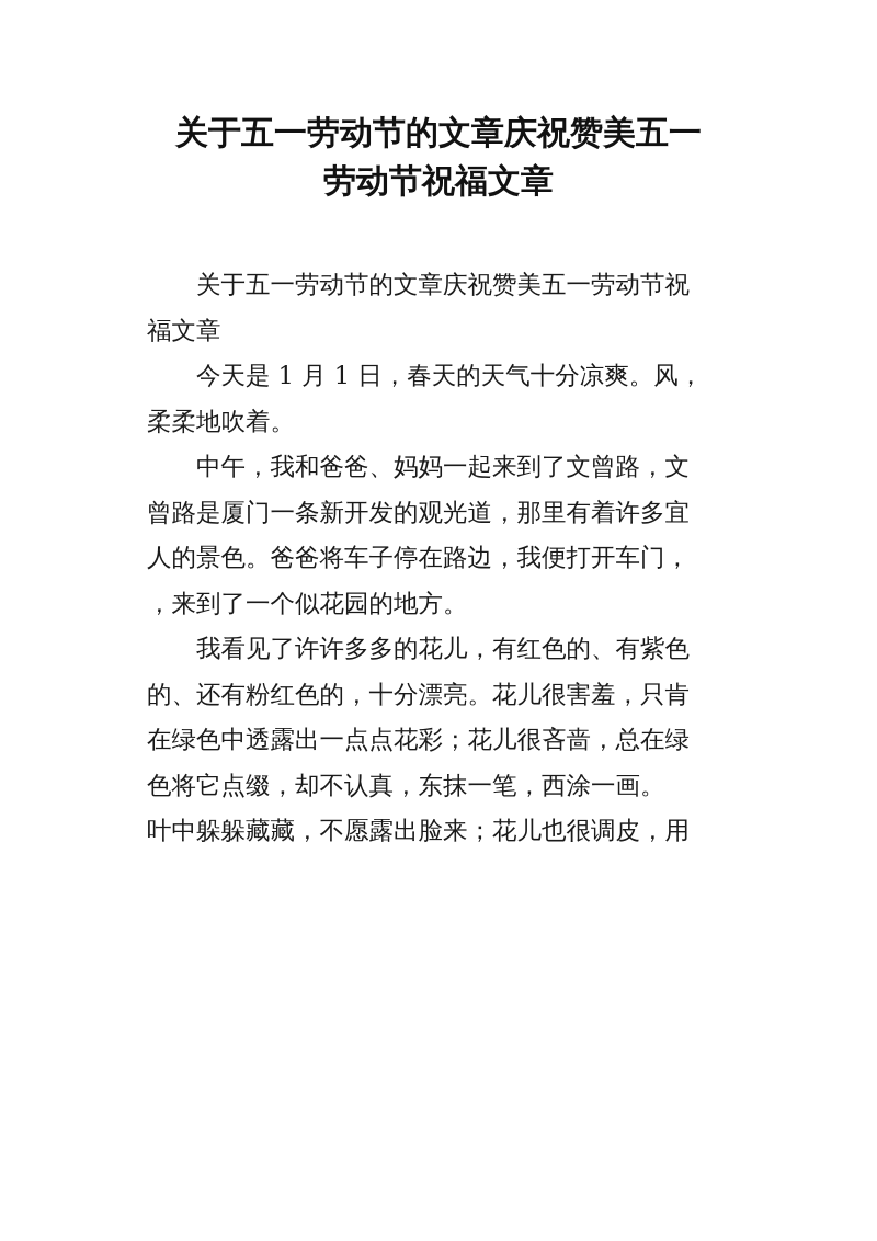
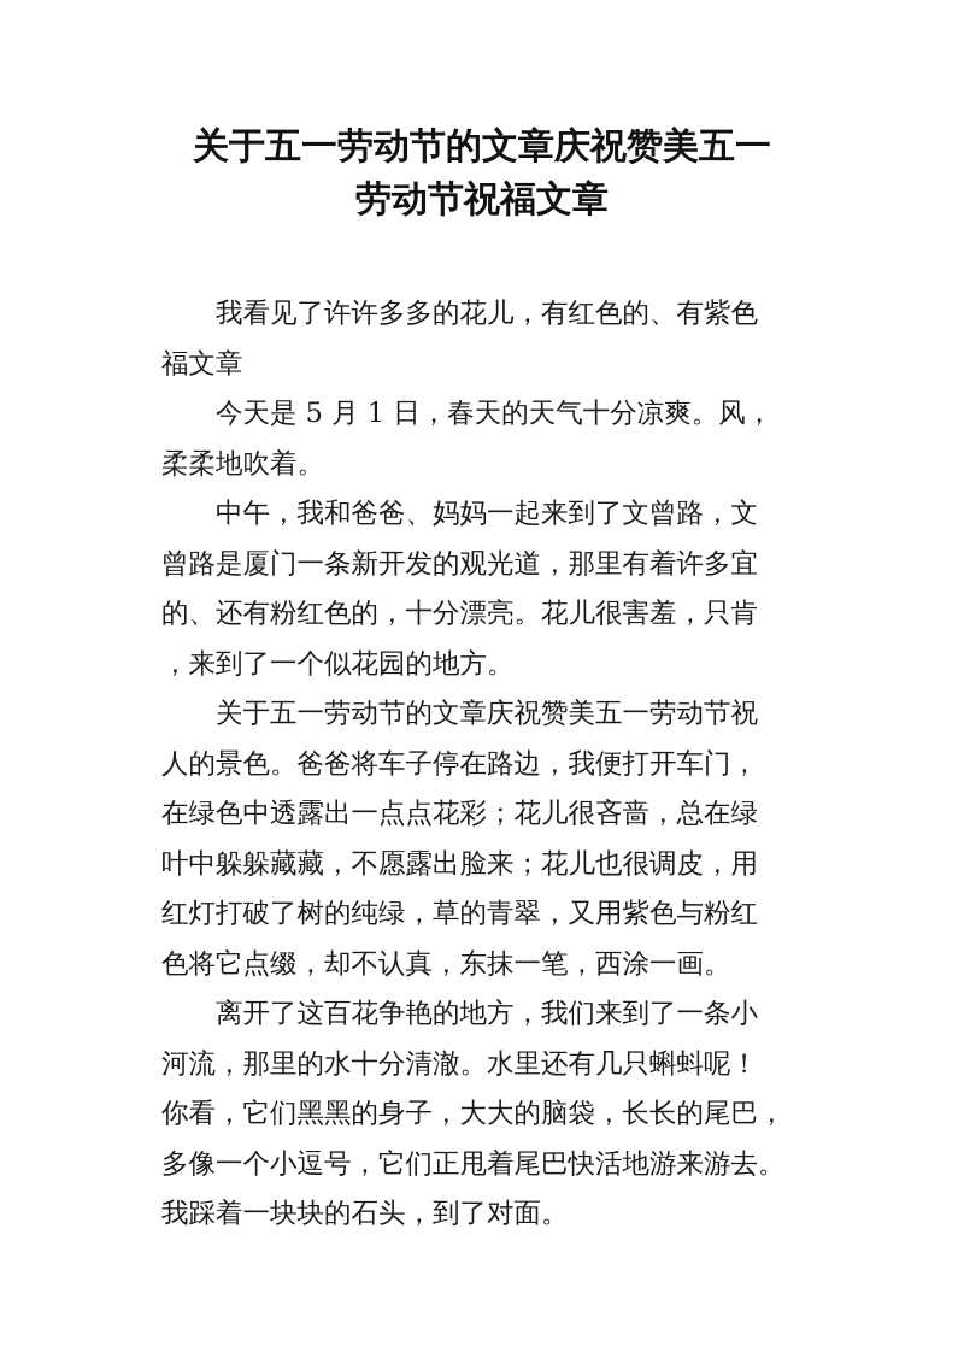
  关于五一劳动节的文章庆祝赞美五一
  劳动节祝福文章
- 关于五一劳动节的文章庆祝赞美五一劳动节祝
+ 我看见了许许多多的花儿，有红色的、有紫色
  福文章
- 今天是 1 月 1 日，春天的天气十分凉爽。风，
+ 今天是 5 月 1 日，春天的天气十分凉爽。风，
  柔柔地吹着。
  中午，我和爸爸、妈妈一起来到了文曾路，文
  曾路是厦门一条新开发的观光道，那里有着许多宜
- 人的景色。爸爸将车子停在路边，我便打开车门，
+ 的、还有粉红色的，十分漂亮。花儿很害羞，只肯
  ，来到了一个似花园的地方。
- 我看见了许许多多的花儿，有红色的、有紫色
+ 关于五一劳动节的文章庆祝赞美五一劳动节祝
- 的、还有粉红色的，十分漂亮。花儿很害羞，只肯
+ 人的景色。爸爸将车子停在路边，我便打开车门，
  在绿色中透露出一点点花彩；花儿很吝啬，总在绿
- 色将它点缀，却不认真，东抹一笔，西涂一画。
+ 叶中躲躲藏藏，不愿露出脸来；花儿也很调皮，用
+ 红灯打破了树的纯绿，草的青翠，又用紫色与粉红
- 叶中躲躲藏藏，不愿露出脸来；花儿也很调皮，用
+ 色将它点缀，却不认真，东抹一笔，西涂一画。
+ 离开了这百花争艳的地方，我们来到了一条小
+ 河流，那里的水十分清澈。水里还有几只蝌蚪呢！
+ 你看，它们黑黑的身子，大大的脑袋，长长的尾巴，
+ 多像一个小逗号，它们正甩着尾巴快活地游来游去。
+ 我踩着一块块的石头，到了对面。
